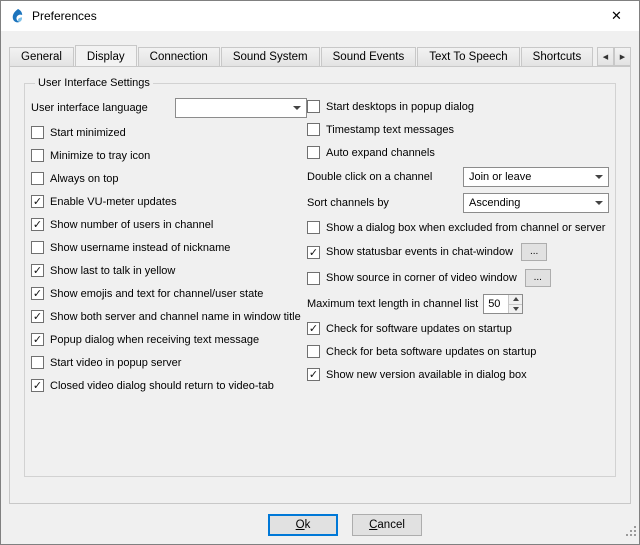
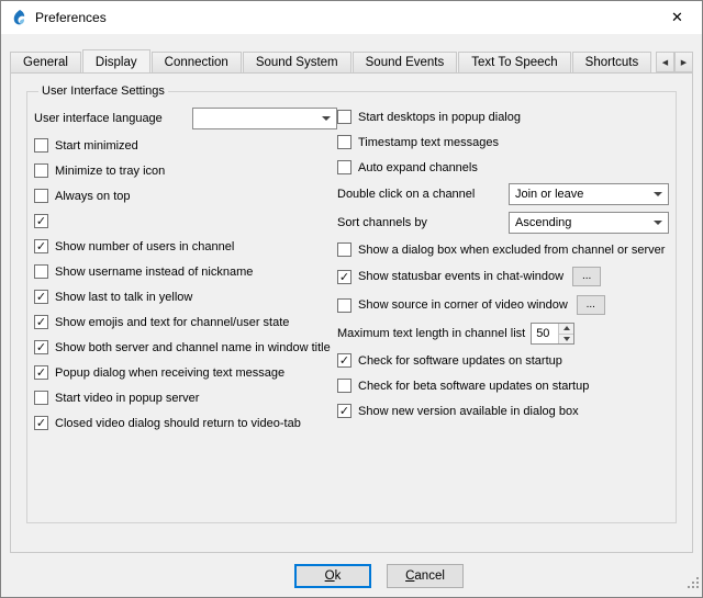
  Preferences
  ✕
  General
  Display
  Connection
  Sound System
  Sound Events
  Text To Speech
  Shortcuts
  User Interface Settings
  User interface language
  Start minimized
  Minimize to tray icon
  Always on top
  ✓
- Enable VU-meter updates
  ✓
  Show number of users in channel
  Show username instead of nickname
  ✓
  Show last to talk in yellow
  ✓
  Show emojis and text for channel/user state
  ✓
  Show both server and channel name in window title
  ✓
  Popup dialog when receiving text message
  Start video in popup server
  ✓
  Closed video dialog should return to video-tab
  Start desktops in popup dialog
  Timestamp text messages
  Auto expand channels
  Double click on a channel
  Join or leave
  Sort channels by
  Ascending
  Show a dialog box when excluded from channel or server
  ✓
  Show statusbar events in chat-window
  ...
  Show source in corner of video window
  ...
  Maximum text length in channel list
  50
  ✓
  Check for software updates on startup
  Check for beta software updates on startup
  ✓
  Show new version available in dialog box
  Ok
  Cancel
